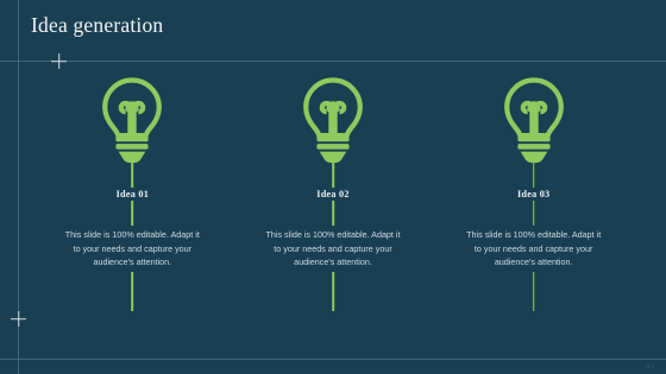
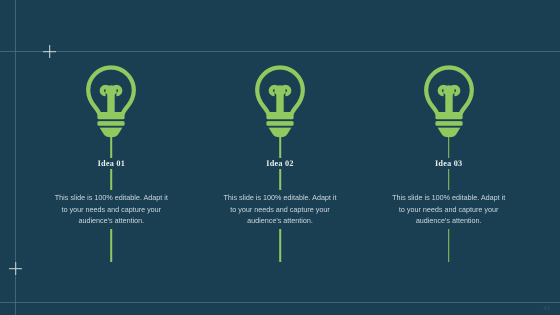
- Idea generation
  Idea 01
  This slide is 100% editable. Adapt it to your needs and capture your audience's attention.
  Idea 02
  This slide is 100% editable. Adapt it to your needs and capture your audience's attention.
  Idea 03
  This slide is 100% editable. Adapt it to your needs and capture your audience's attention.
